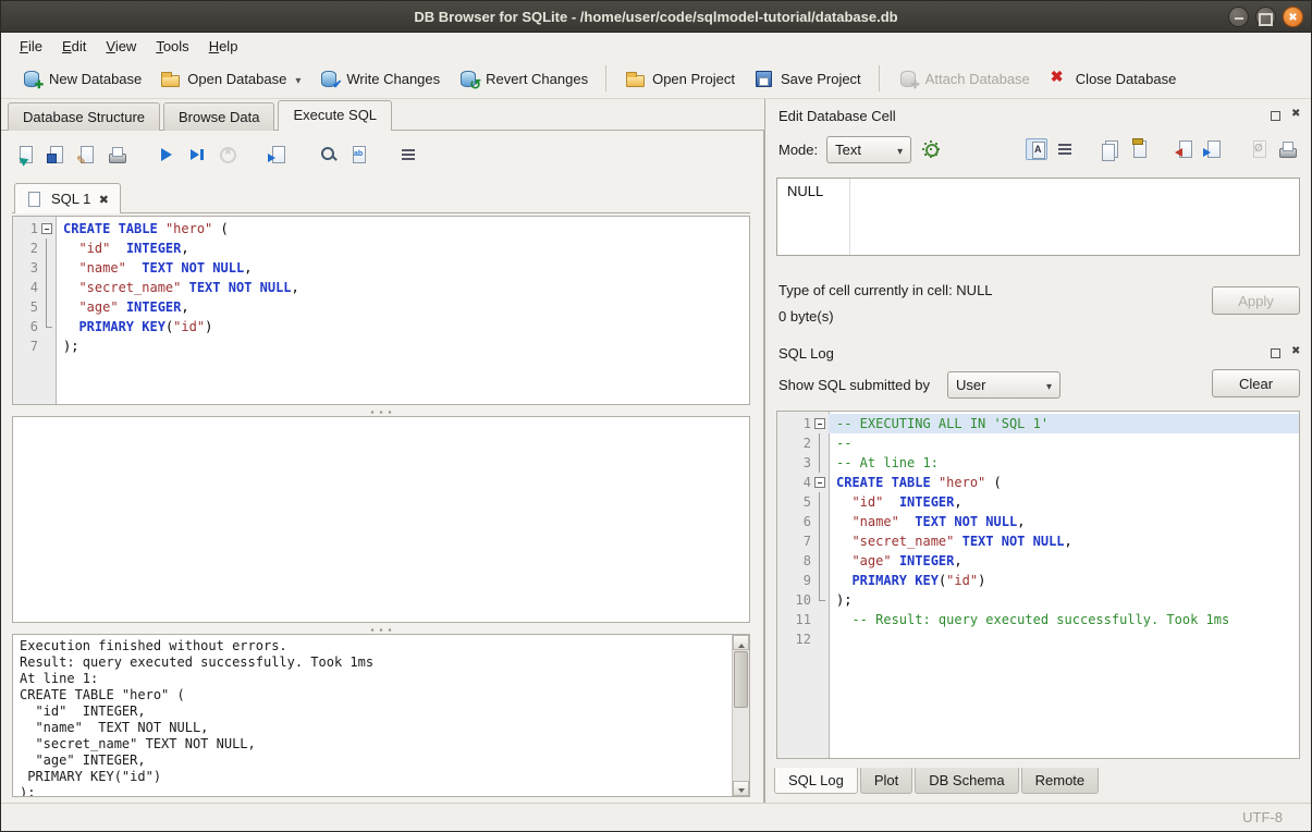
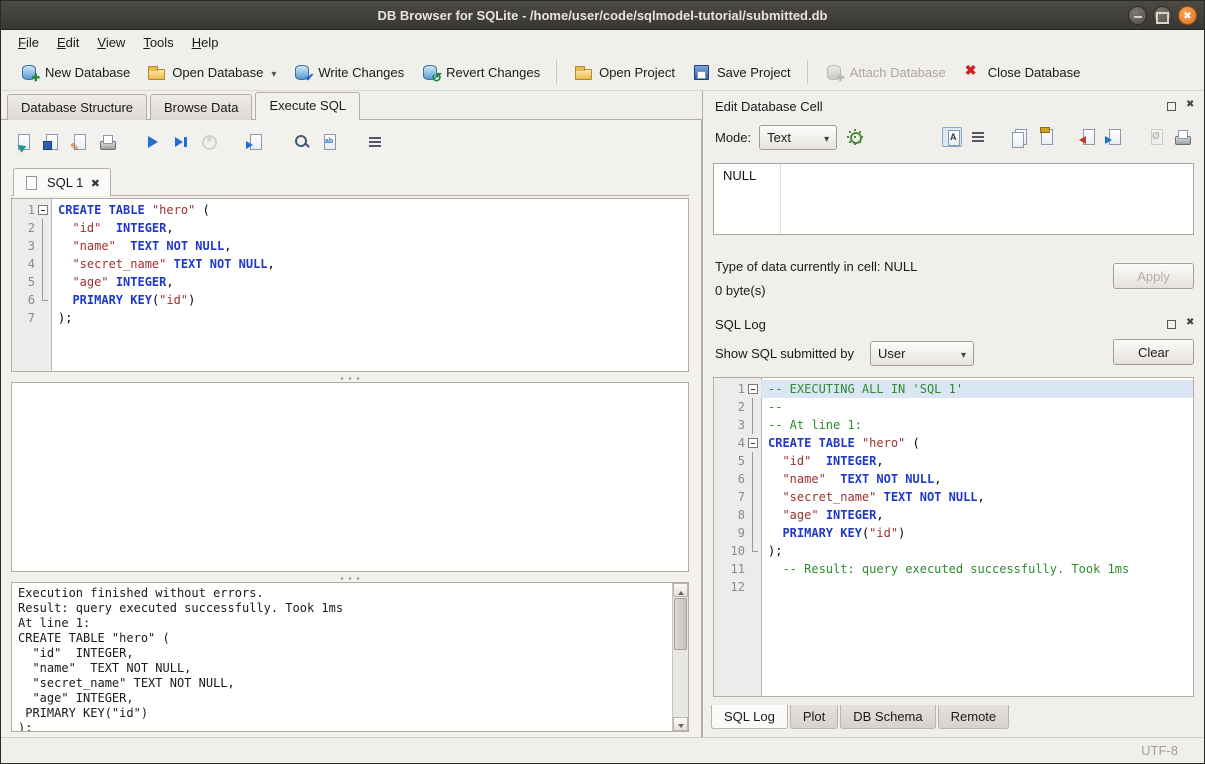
- DB Browser for SQLite - /home/user/code/sqlmodel-tutorial/database.db
+ DB Browser for SQLite - /home/user/code/sqlmodel-tutorial/submitted.db
  File
  Edit
  View
  Tools
  Help
  New Database
  Open Database
  Write Changes
  Revert Changes
  Open Project
  Save Project
  Attach Database
  Close Database
  Database Structure
  Browse Data
  Execute SQL
  SQL 1
  1
  CREATE TABLE "hero" (
  2
  "id" INTEGER,
  3
  "name" TEXT NOT NULL,
  4
  "secret_name" TEXT NOT NULL,
  5
  "age" INTEGER,
  6
  PRIMARY KEY("id")
  7
  );
  Execution finished without errors.
  Result: query executed successfully. Took 1ms
  At line 1:
  CREATE TABLE "hero" (
  "id" INTEGER,
  "name" TEXT NOT NULL,
  "secret_name" TEXT NOT NULL,
  "age" INTEGER,
  PRIMARY KEY("id")
  );
  Edit Database Cell
  Mode:
  Text
  NULL
- Type of cell currently in cell: NULL
+ Type of data currently in cell: NULL
  0 byte(s)
  Apply
  SQL Log
  Show SQL submitted by
  User
  Clear
  1
  -- EXECUTING ALL IN 'SQL 1'
  2
  --
  3
  -- At line 1:
  4
  CREATE TABLE "hero" (
  5
  "id" INTEGER,
  6
  "name" TEXT NOT NULL,
  7
  "secret_name" TEXT NOT NULL,
  8
  "age" INTEGER,
  9
  PRIMARY KEY("id")
  10
  );
  11
  -- Result: query executed successfully. Took 1ms
  12
  SQL Log
  Plot
  DB Schema
  Remote
  UTF-8
